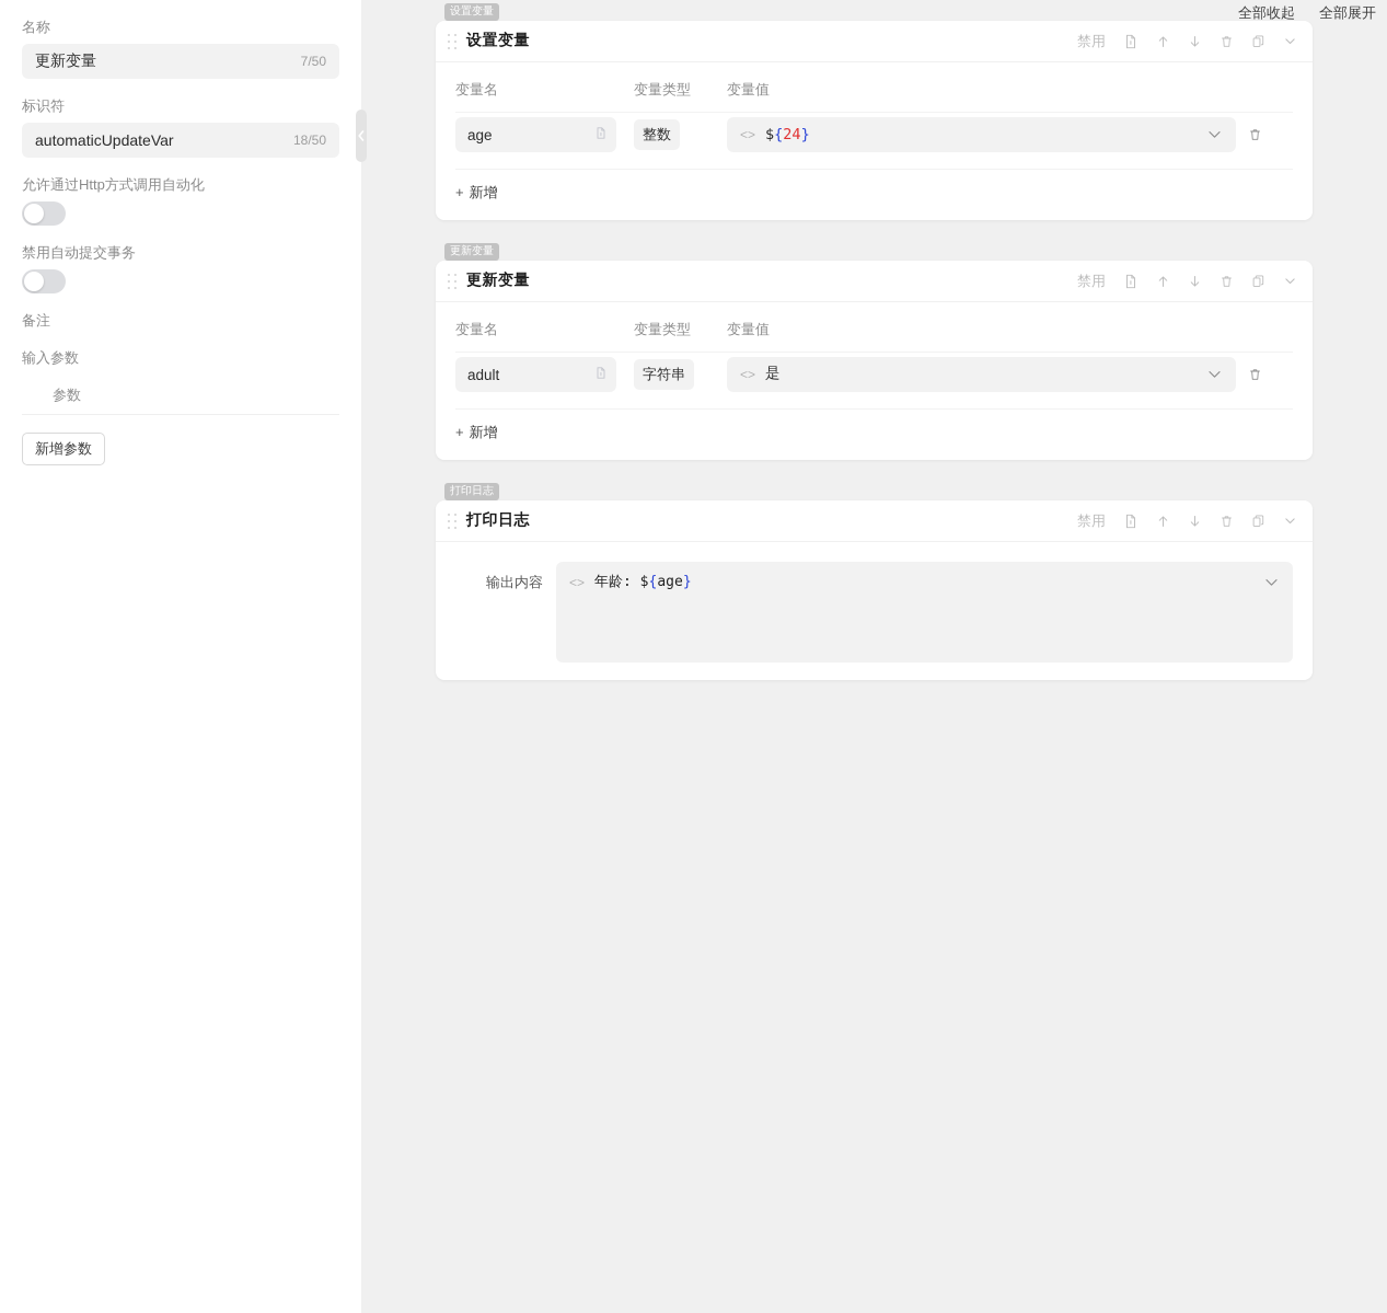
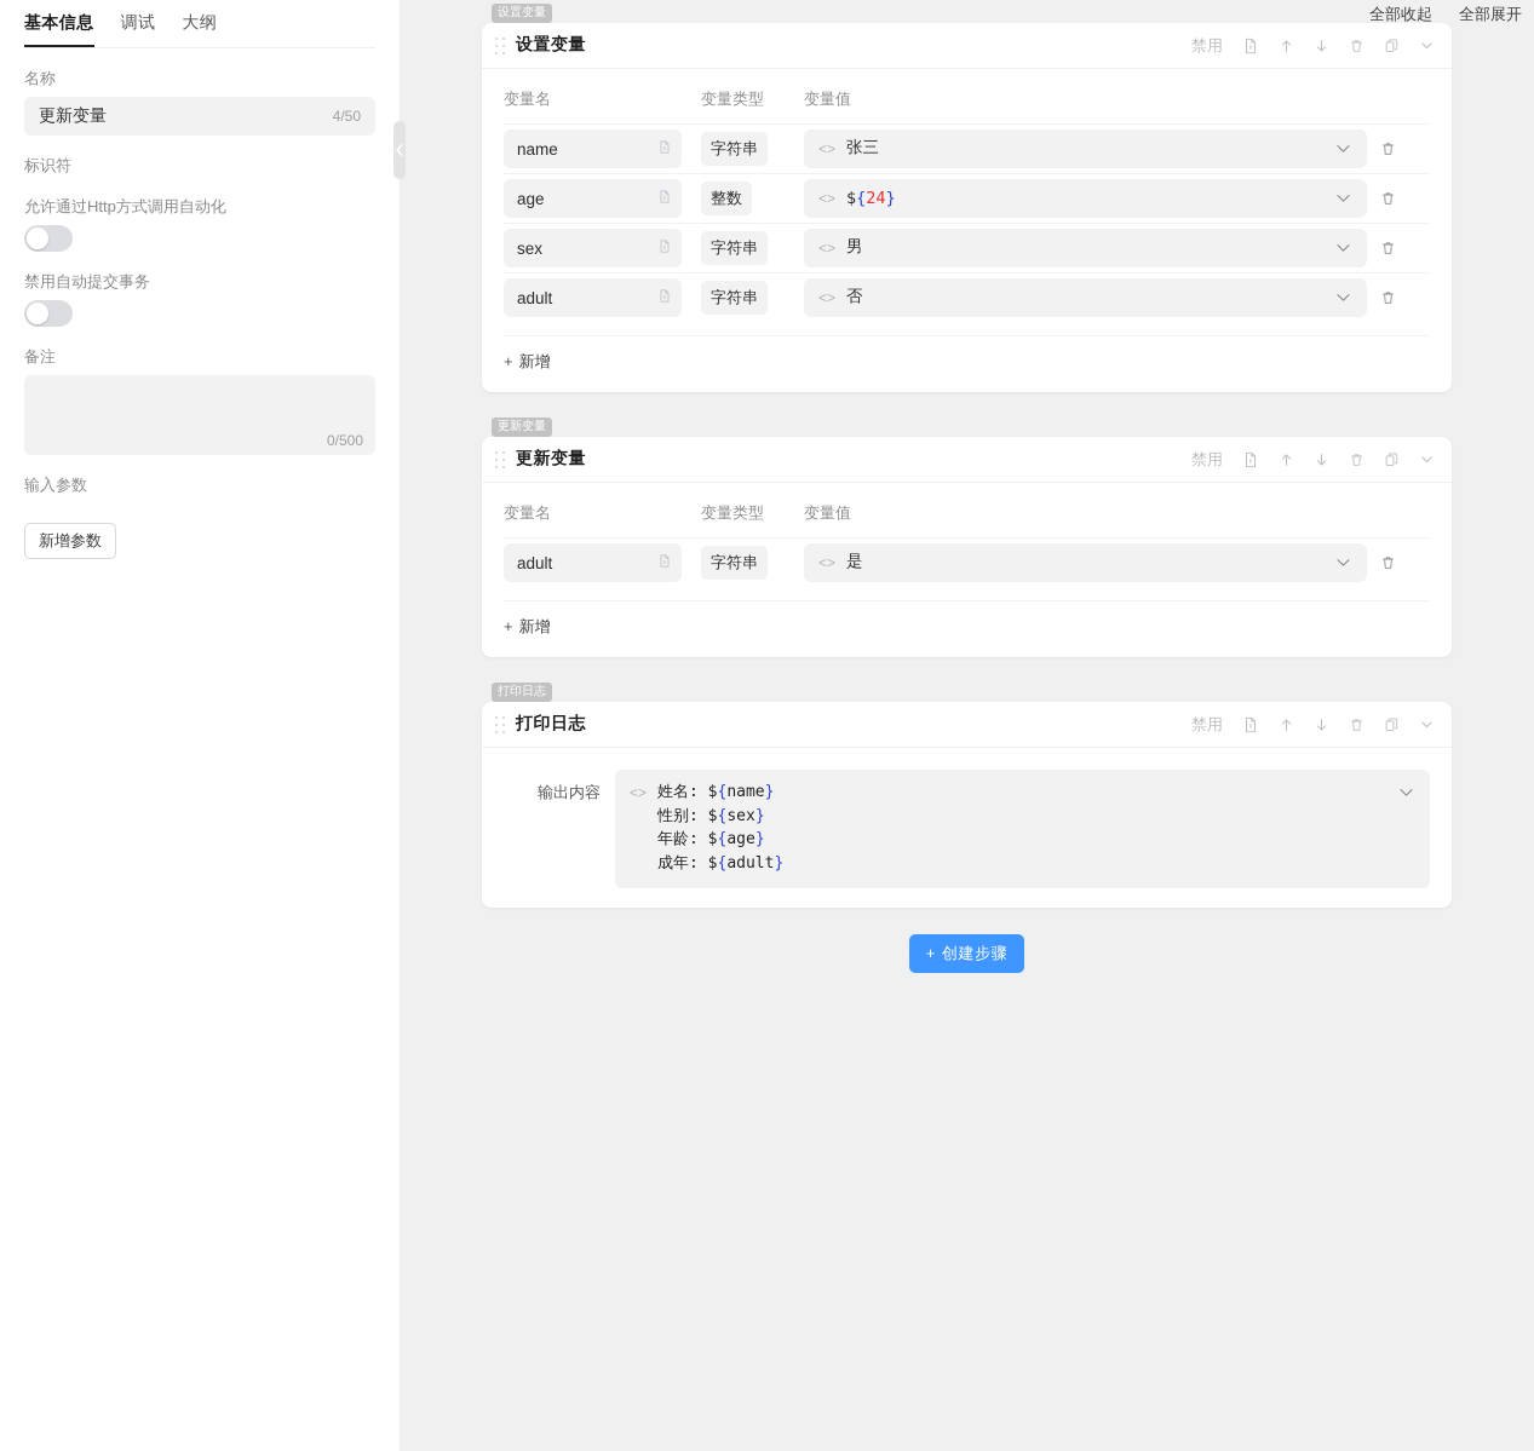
+ 基本信息
+ 调试
+ 大纲
  名称
  更新变量
- 7/50
+ 4/50
  标识符
- automaticUpdateVar
- 18/50
  允许通过Http方式调用自动化
  禁用自动提交事务
  备注
+ 0/500
  输入参数
- 参数
  新增参数
  全部收起
  全部展开
  设置变量
  设置变量
  禁用
  变量名	变量类型	变量值
+ name	字符串	<> 张三
  age	整数	<> ${24}
+ sex	字符串	<> 男
+ adult	字符串	<> 否
  + 新增
  更新变量
  更新变量
  禁用
  变量名	变量类型	变量值
  adult	字符串	<> 是
  + 新增
  打印日志
  打印日志
  禁用
  输出内容
  <>
+ 姓名: ${name}
+ 性别: ${sex}
  年龄: ${age}
+ 成年: ${adult}
+ + 创建步骤
